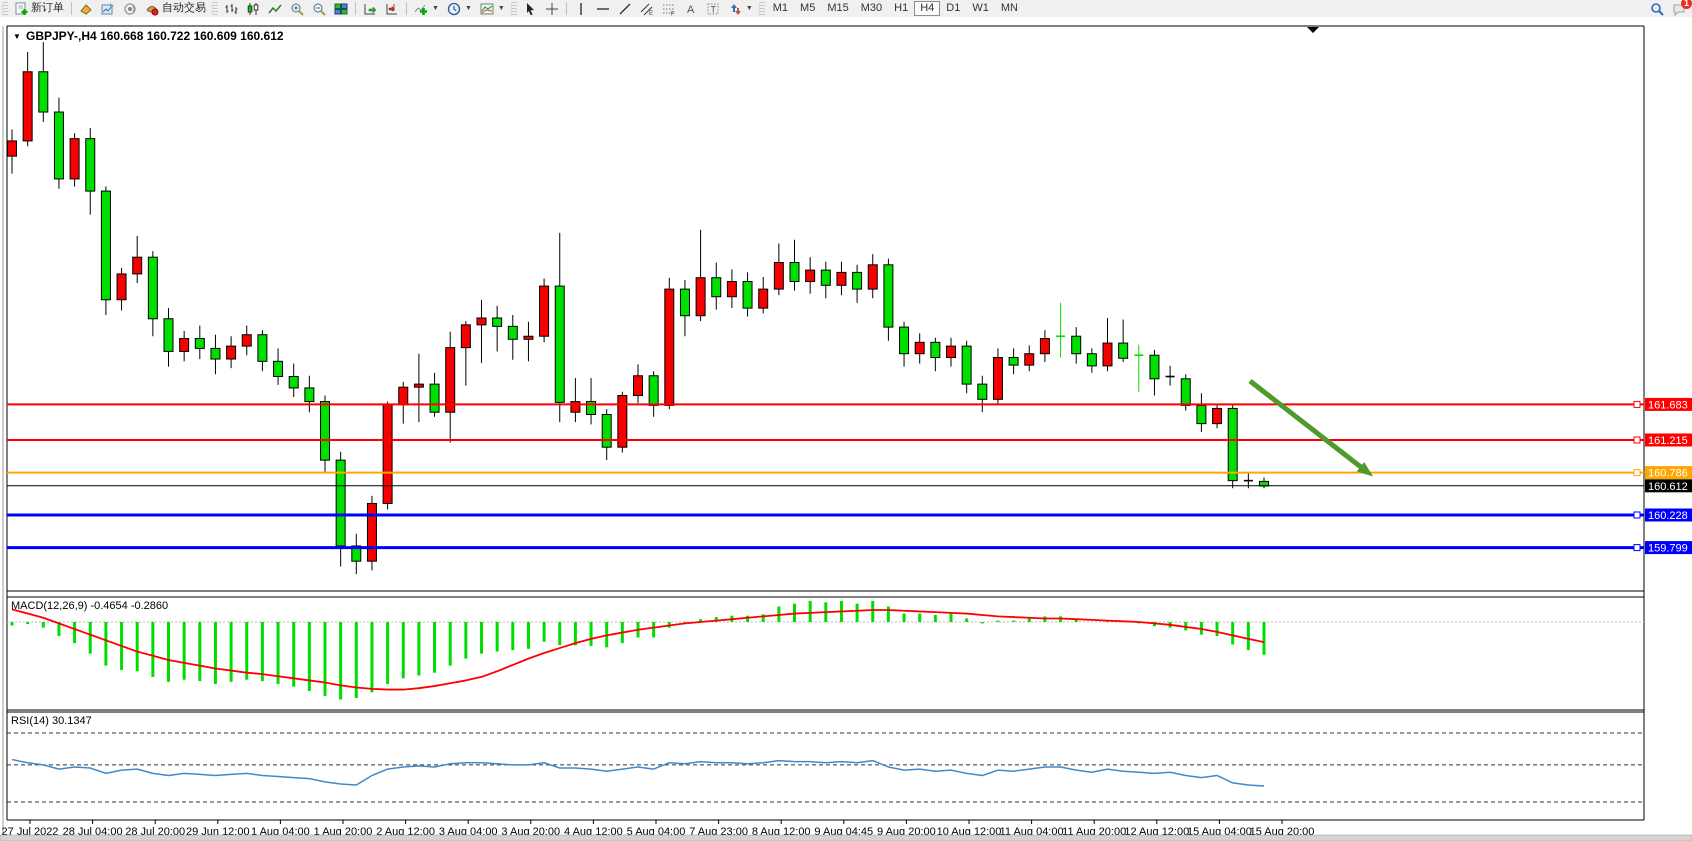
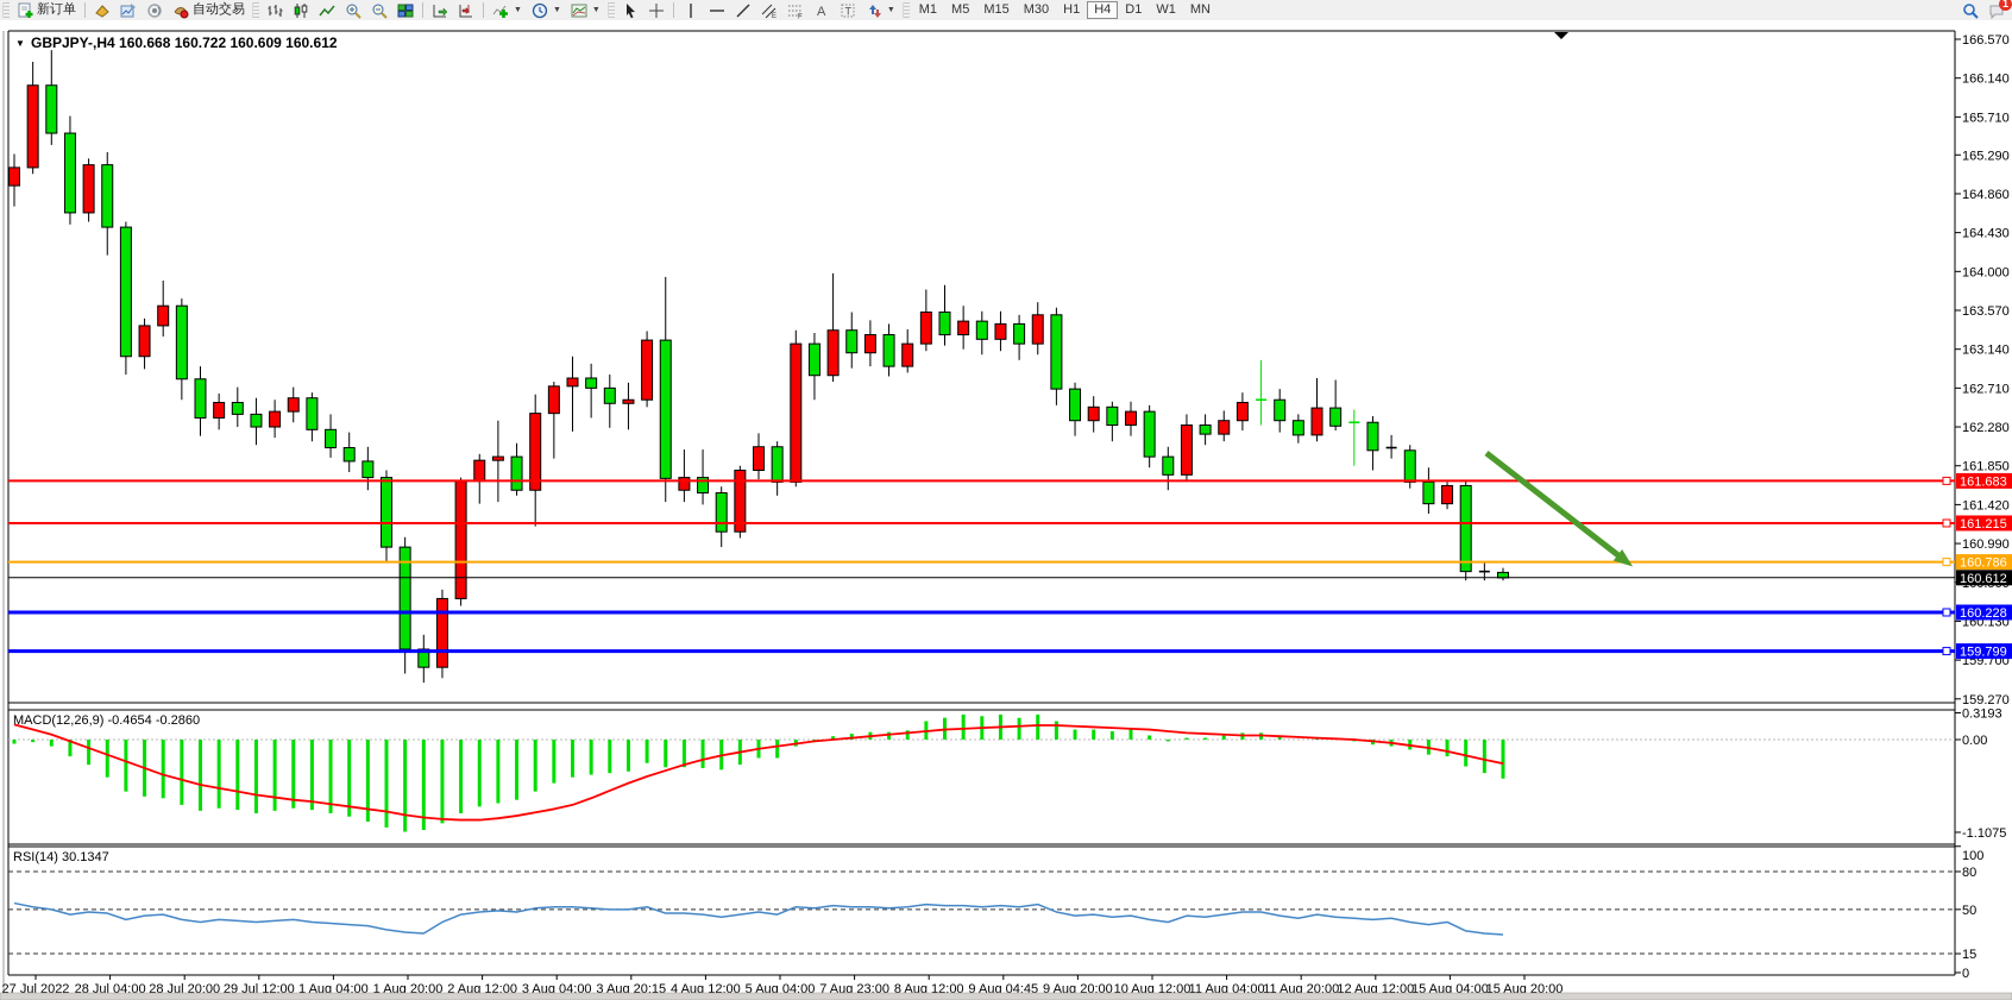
  新订单
  自动交易
  A
  T
  M1
  M5
  M15
  M30
  H1
  H4
  D1
  W1
  MN
  1
+ 166.570
+ 166.140
+ 165.710
+ 165.290
+ 164.860
+ 164.430
+ 164.000
+ 163.570
+ 163.140
+ 162.710
+ 162.280
+ 161.850
+ 161.420
+ 160.990
+ 160.130
+ 159.700
+ 159.270
+ 0.3193
+ 0.00
+ -1.1075
+ 100
+ 80
+ 50
+ 15
+ 0
  27 Jul 2022
  28 Jul 04:00
  28 Jul 20:00
- 29 Jun 12:00
+ 29 Jul 12:00
  1 Aug 04:00
  1 Aug 20:00
  2 Aug 12:00
  3 Aug 04:00
- 3 Aug 20:00
+ 3 Aug 20:15
  4 Aug 12:00
  5 Aug 04:00
  7 Aug 23:00
  8 Aug 12:00
  9 Aug 04:45
  9 Aug 20:00
  10 Aug 12:00
  11 Aug 04:00
  11 Aug 20:00
  12 Aug 12:00
  15 Aug 04:00
  15 Aug 20:00
  161.683
  161.215
  160.786
  160.612
  160.228
  159.799
  ▼
  GBPJPY-,H4 160.668 160.722 160.609 160.612
  MACD(12,26,9) -0.4654 -0.2860
  RSI(14) 30.1347
